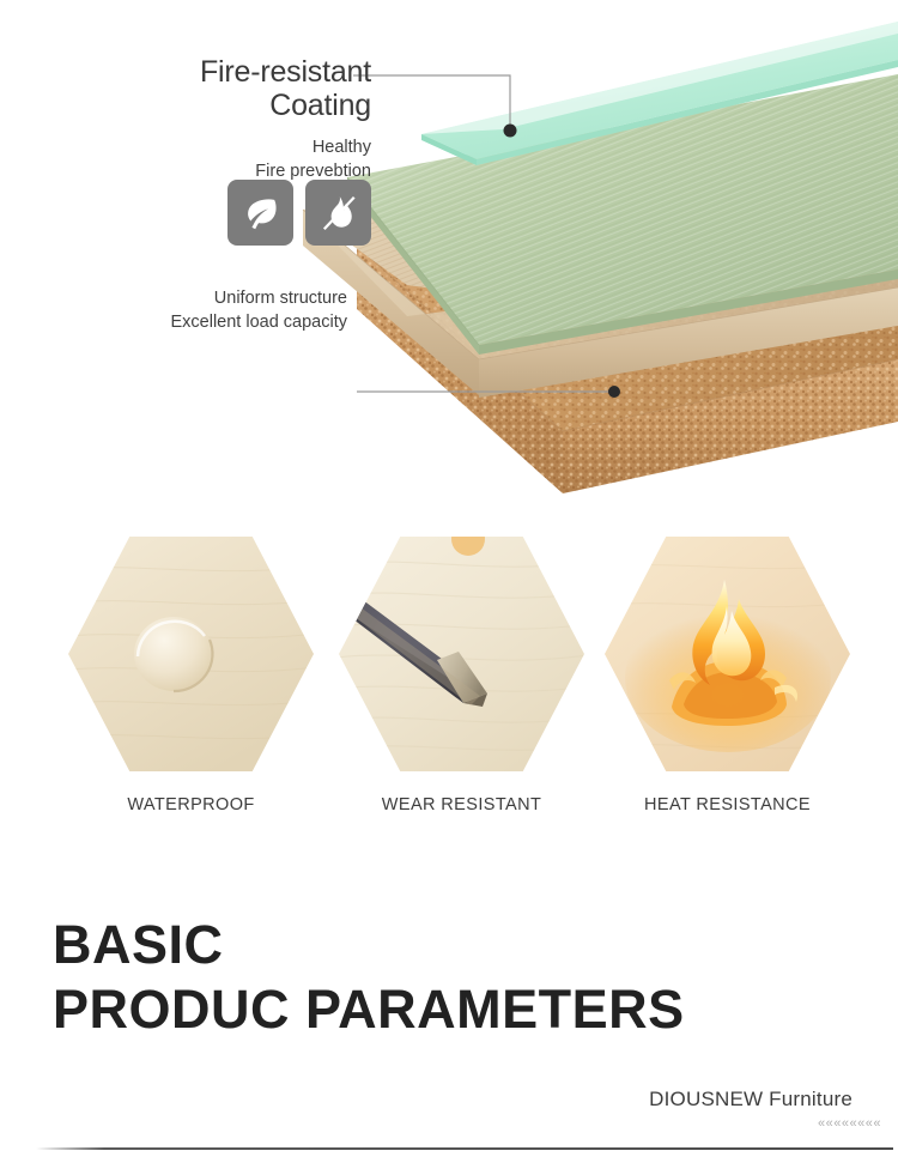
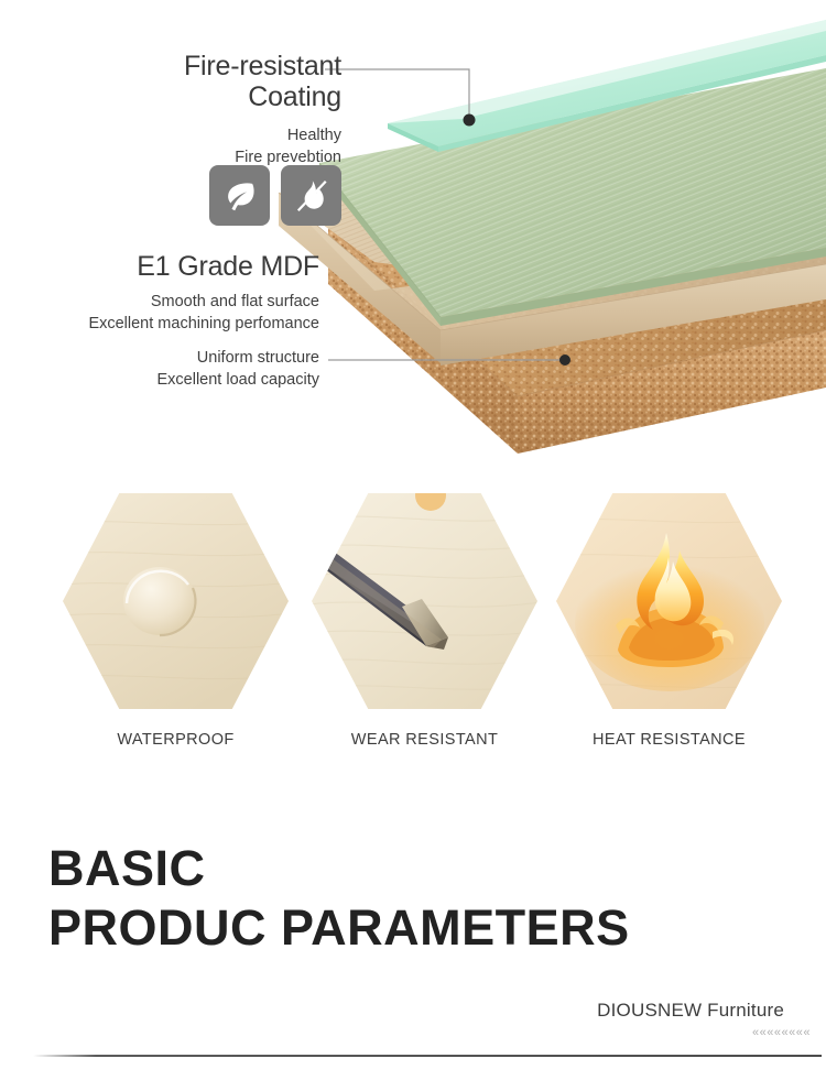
  Fire-resistant
  Coating
  Healthy
  Fire prevebtion
+ E1 Grade MDF
+ Smooth and flat surface
+ Excellent machining perfomance
  Uniform structure
  Excellent load capacity
  WATERPROOF
  WEAR RESISTANT
  HEAT RESISTANCE
  BASIC
  PRODUC PARAMETERS
  DIOUSNEW Furniture
  ««««««««
